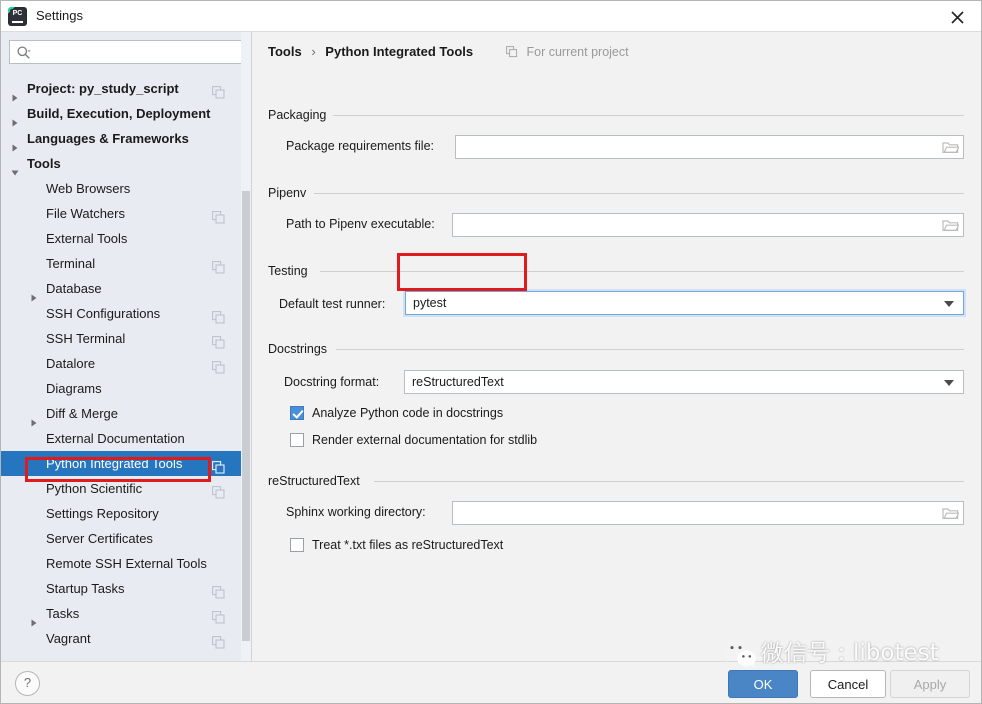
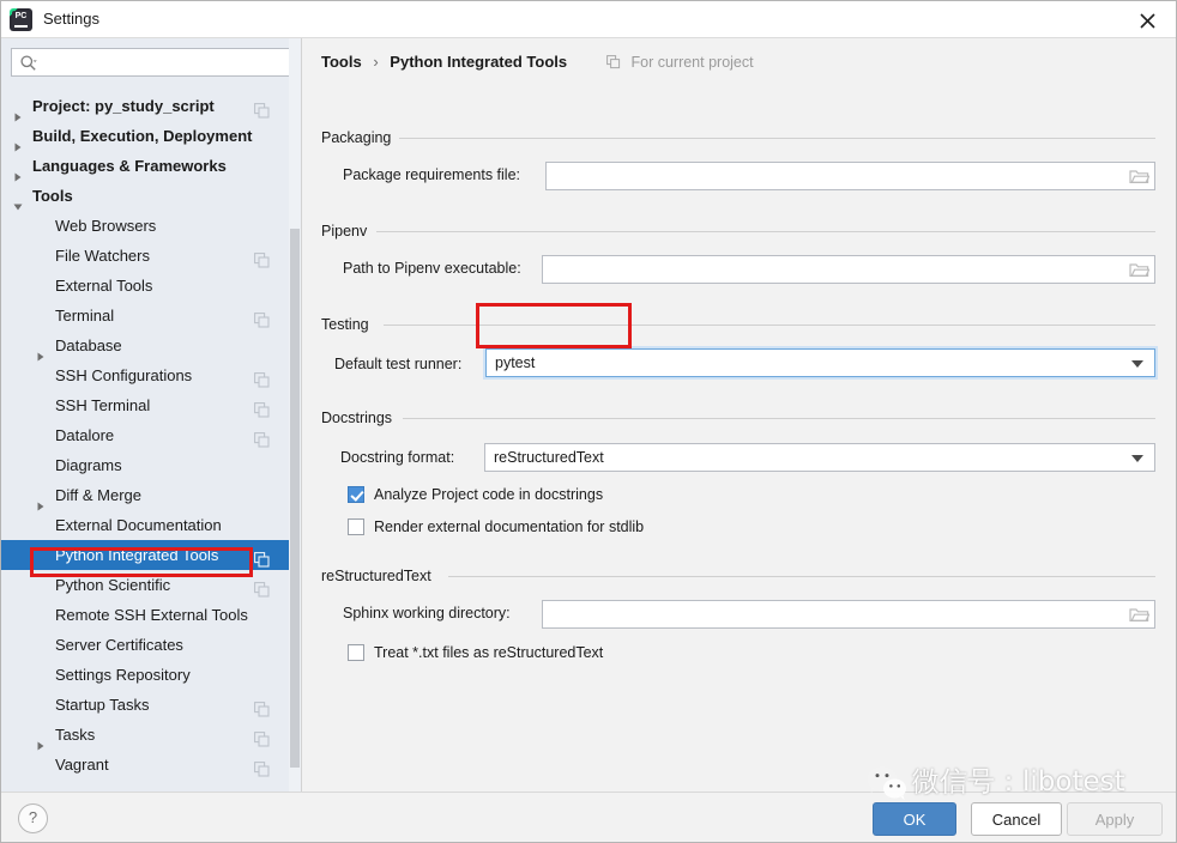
  Settings
  Project: py_study_script
  Build, Execution, Deployment
  Languages & Frameworks
  Tools
  Web Browsers
  File Watchers
  External Tools
  Terminal
  Database
  SSH Configurations
  SSH Terminal
  Datalore
  Diagrams
  Diff & Merge
  External Documentation
  Python Integrated Tools
  Python Scientific
- Settings Repository
+ Remote SSH External Tools
  Server Certificates
- Remote SSH External Tools
+ Settings Repository
  Startup Tasks
  Tasks
  Vagrant
  Tools › Python Integrated Tools
  For current project
  Packaging
  Package requirements file:
  Pipenv
  Path to Pipenv executable:
  Testing
  Default test runner:
  pytest
  Docstrings
  Docstring format:
  reStructuredText
- Analyze Python code in docstrings
+ Analyze Project code in docstrings
  Render external documentation for stdlib
  reStructuredText
  Sphinx working directory:
  Treat *.txt files as reStructuredText
  ?
  OK
  Cancel
  Apply
  微信号：libotest
